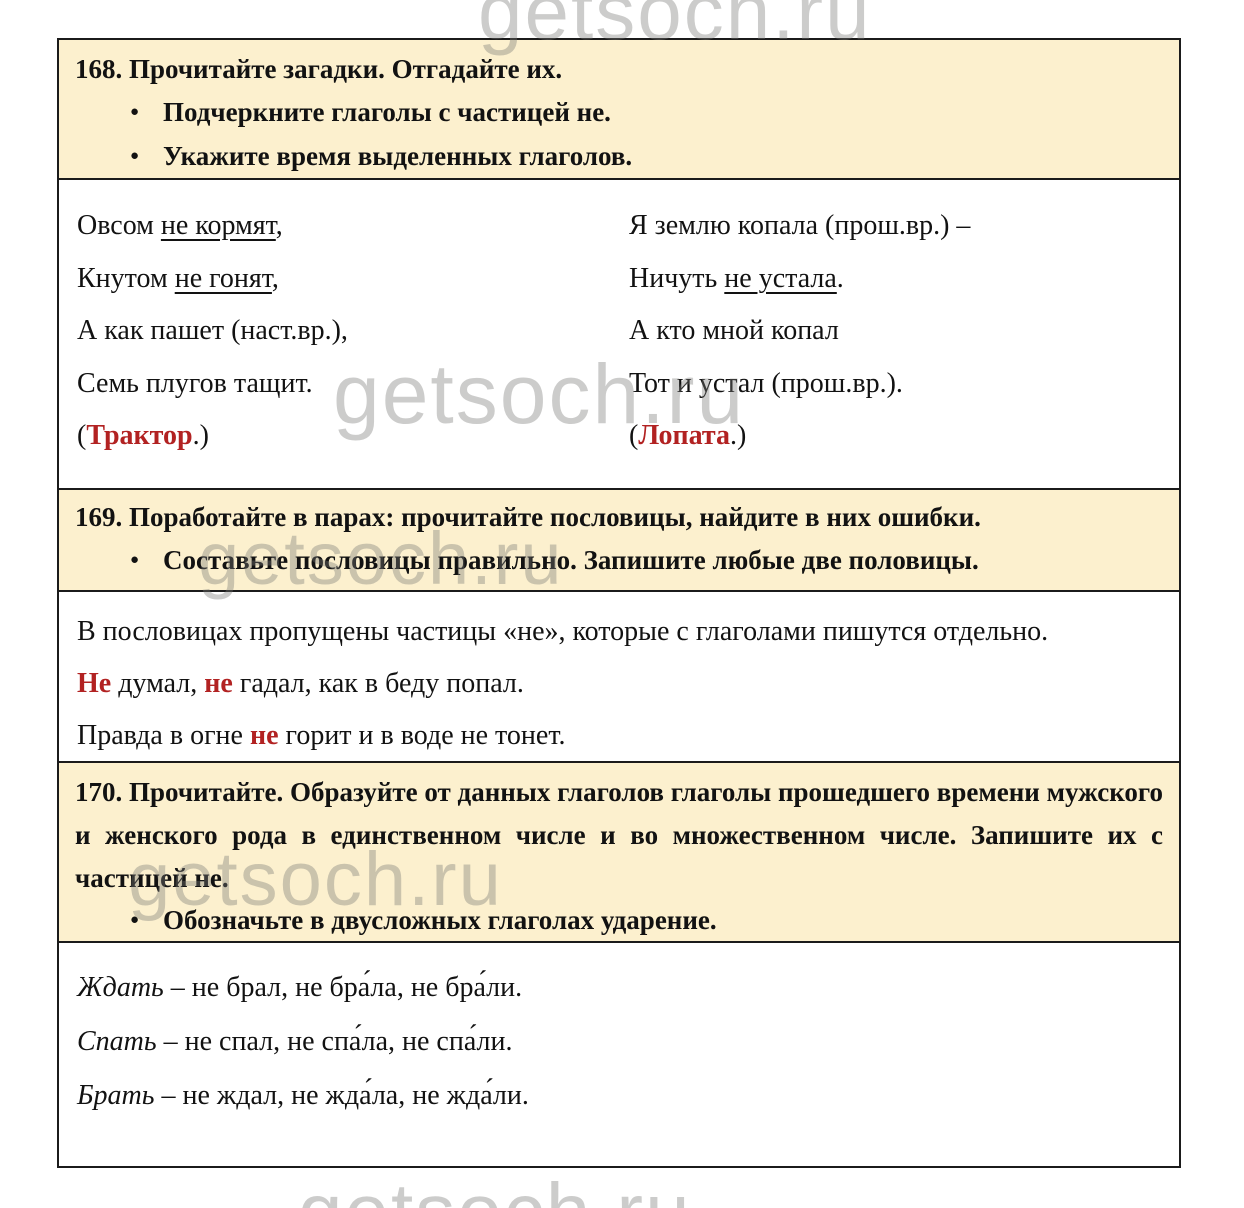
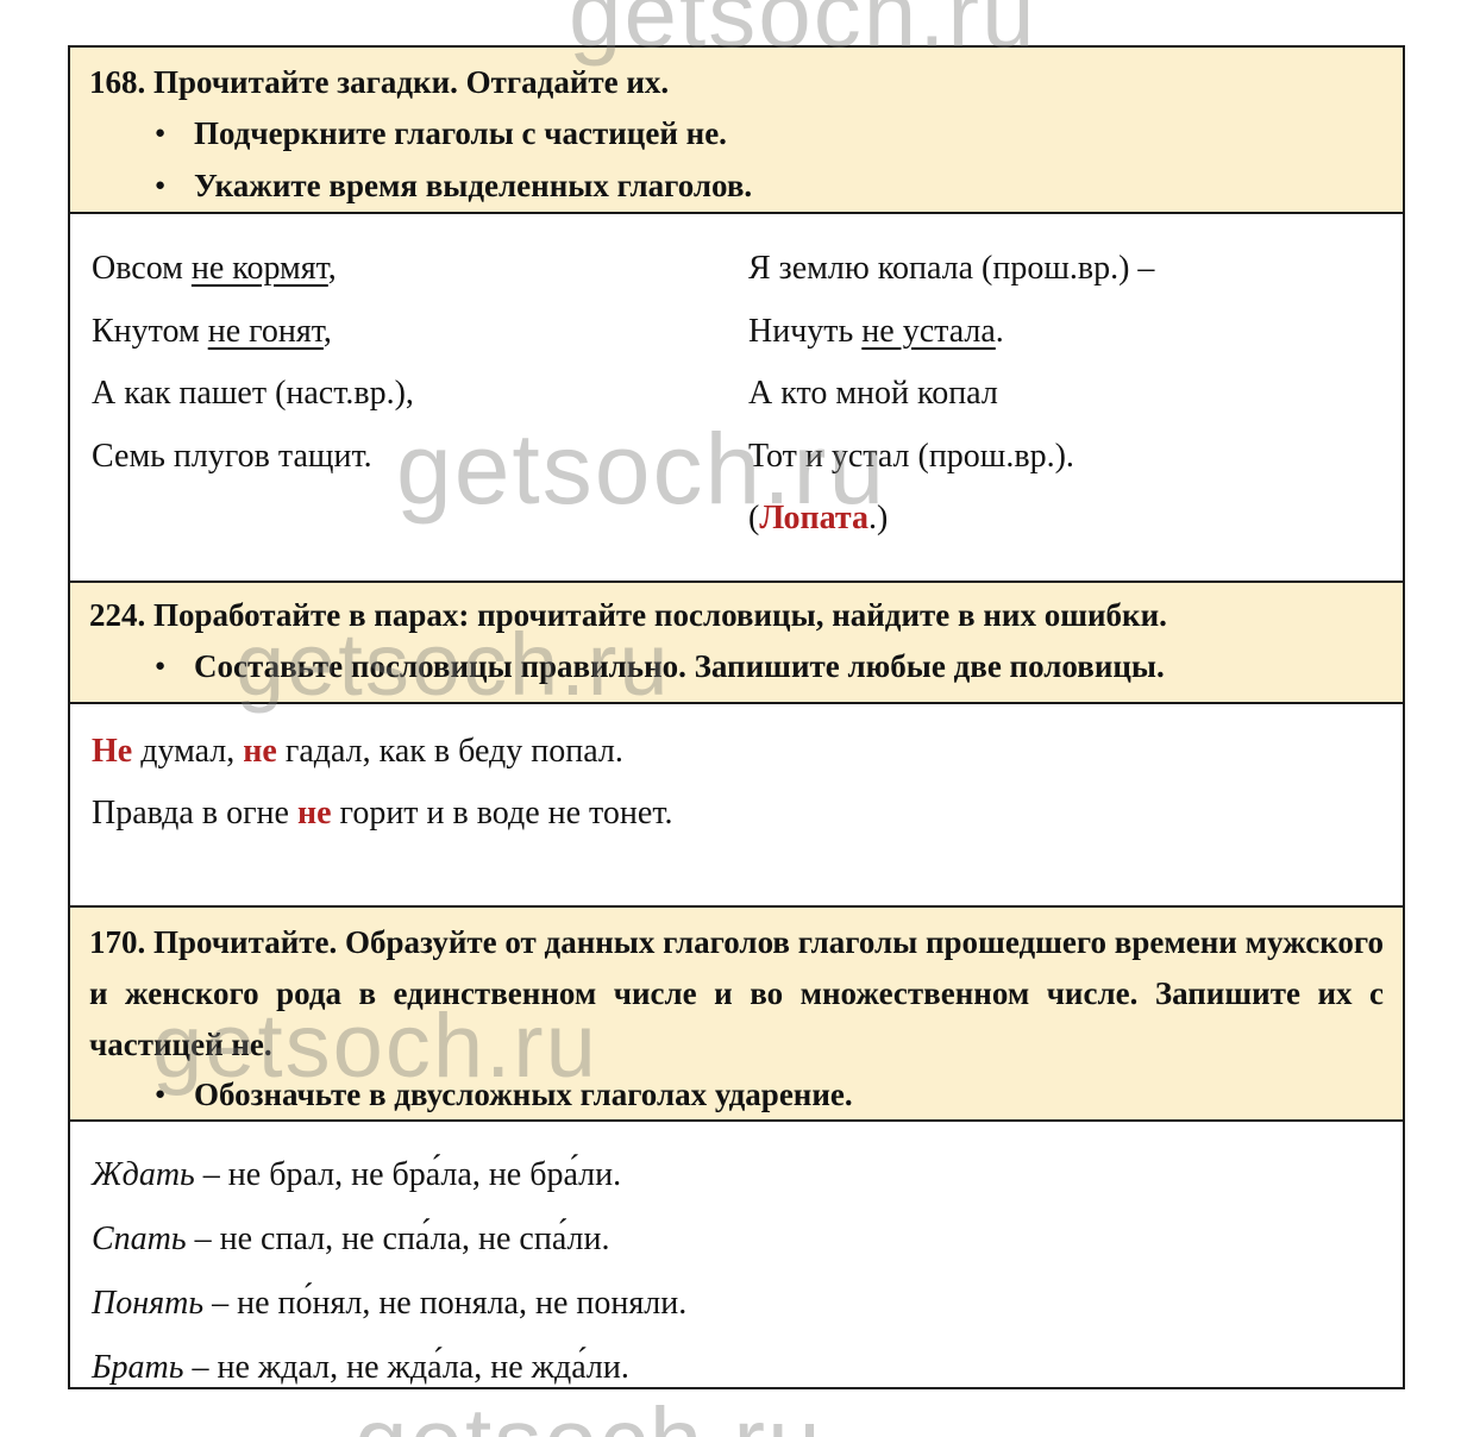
  getsoch.ru
  getsoch.ru
  getsoch.ru
  getsoch.ru
  168. Прочитайте загадки. Отгадайте их.
  ●
  Подчеркните глаголы с частицей не.
  ●
  Укажите время выделенных глаголов.
  Овсом не кормят,
  Кнутом не гонят,
  А как пашет (наст.вр.),
  Семь плугов тащит.
- (Трактор.)
  Я землю копала (прош.вр.) –
  Ничуть не устала.
  А кто мной копал
  Тот и устал (прош.вр.).
  (Лопата.)
- 169. Поработайте в парах: прочитайте пословицы, найдите в них ошибки.
+ 224. Поработайте в парах: прочитайте пословицы, найдите в них ошибки.
  ●
  Составьте пословицы правильно. Запишите любые две половицы.
- В пословицах пропущены частицы «не», которые с глаголами пишутся отдельно.
  Не думал, не гадал, как в беду попал.
  Правда в огне не горит и в воде не тонет.
  170. Прочитайте. Образуйте от данных глаголов глаголы прошедшего времени мужского и женского рода в единственном числе и во множественном числе. Запишите их с частицей не.
  ●
  Обозначьте в двусложных глаголах ударение.
  Ждать – не брал, не бра́ла, не бра́ли.
  Спать – не спал, не спа́ла, не спа́ли.
+ Понять – не по́нял, не поняла, не поняли.
  Брать – не ждал, не жда́ла, не жда́ли.
